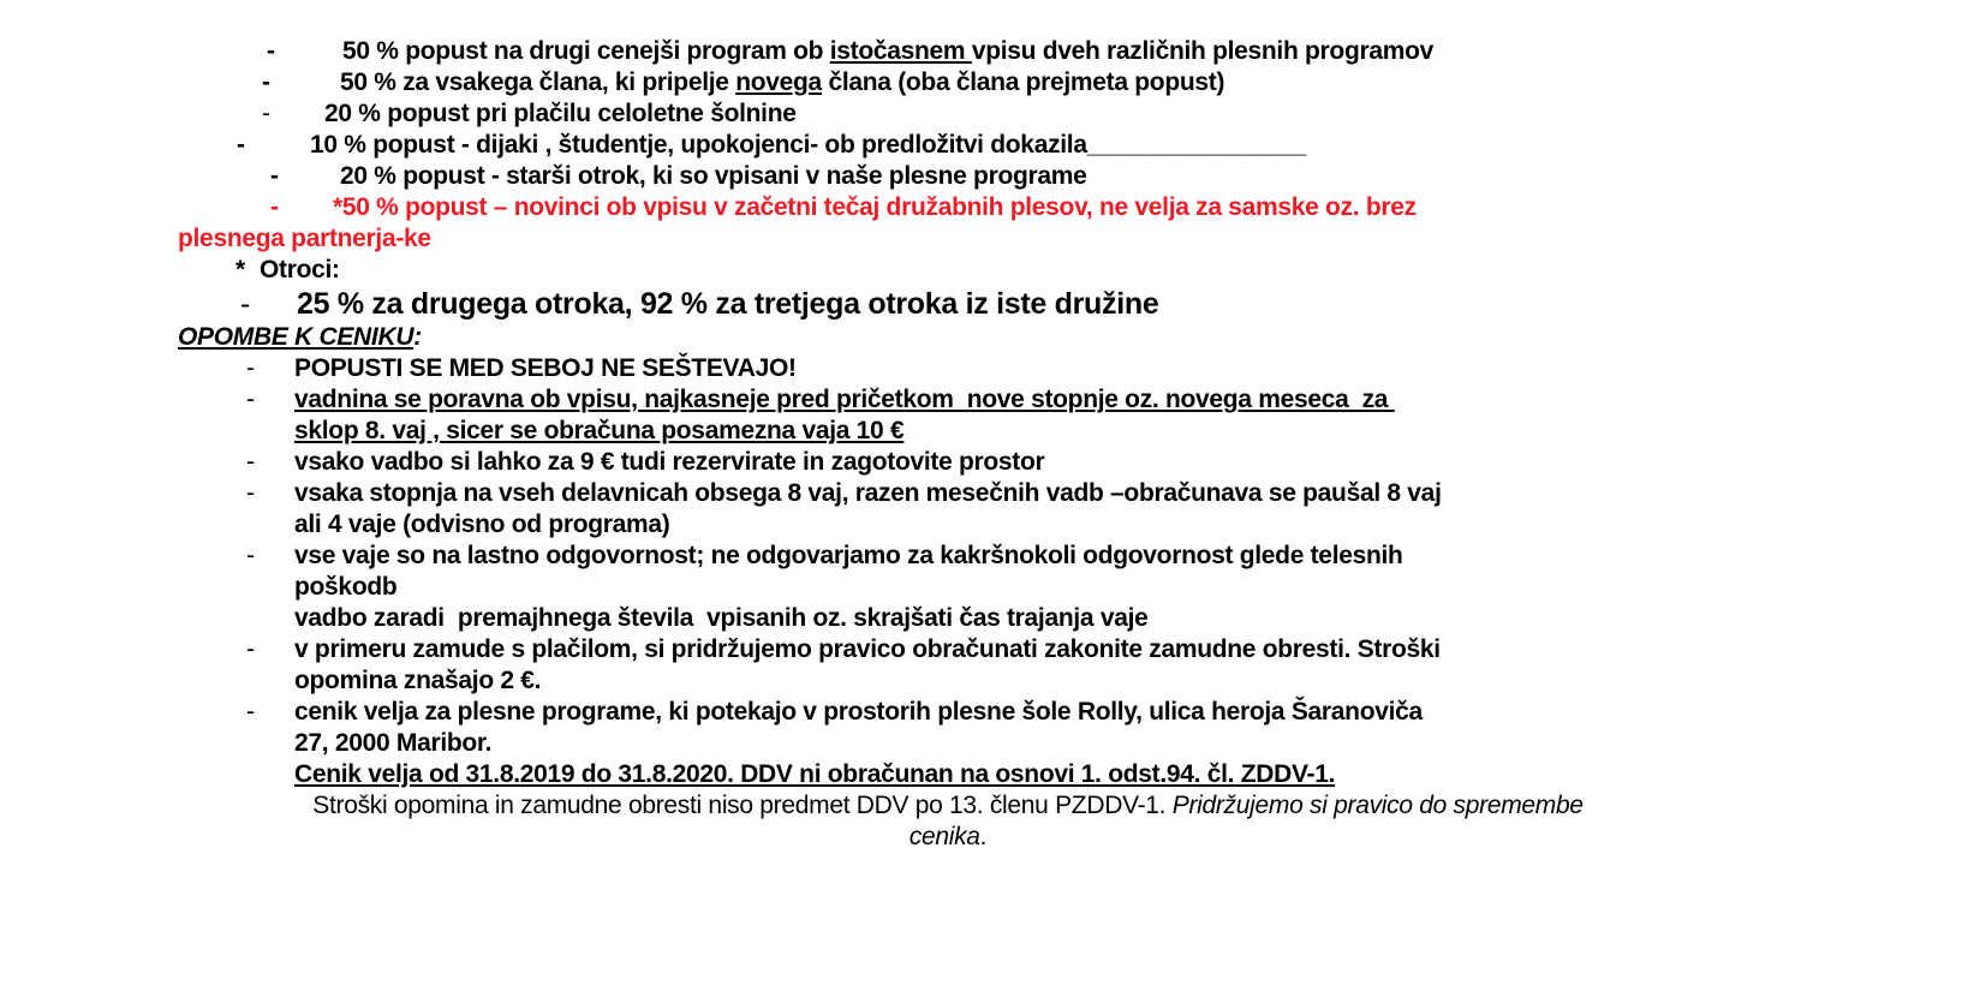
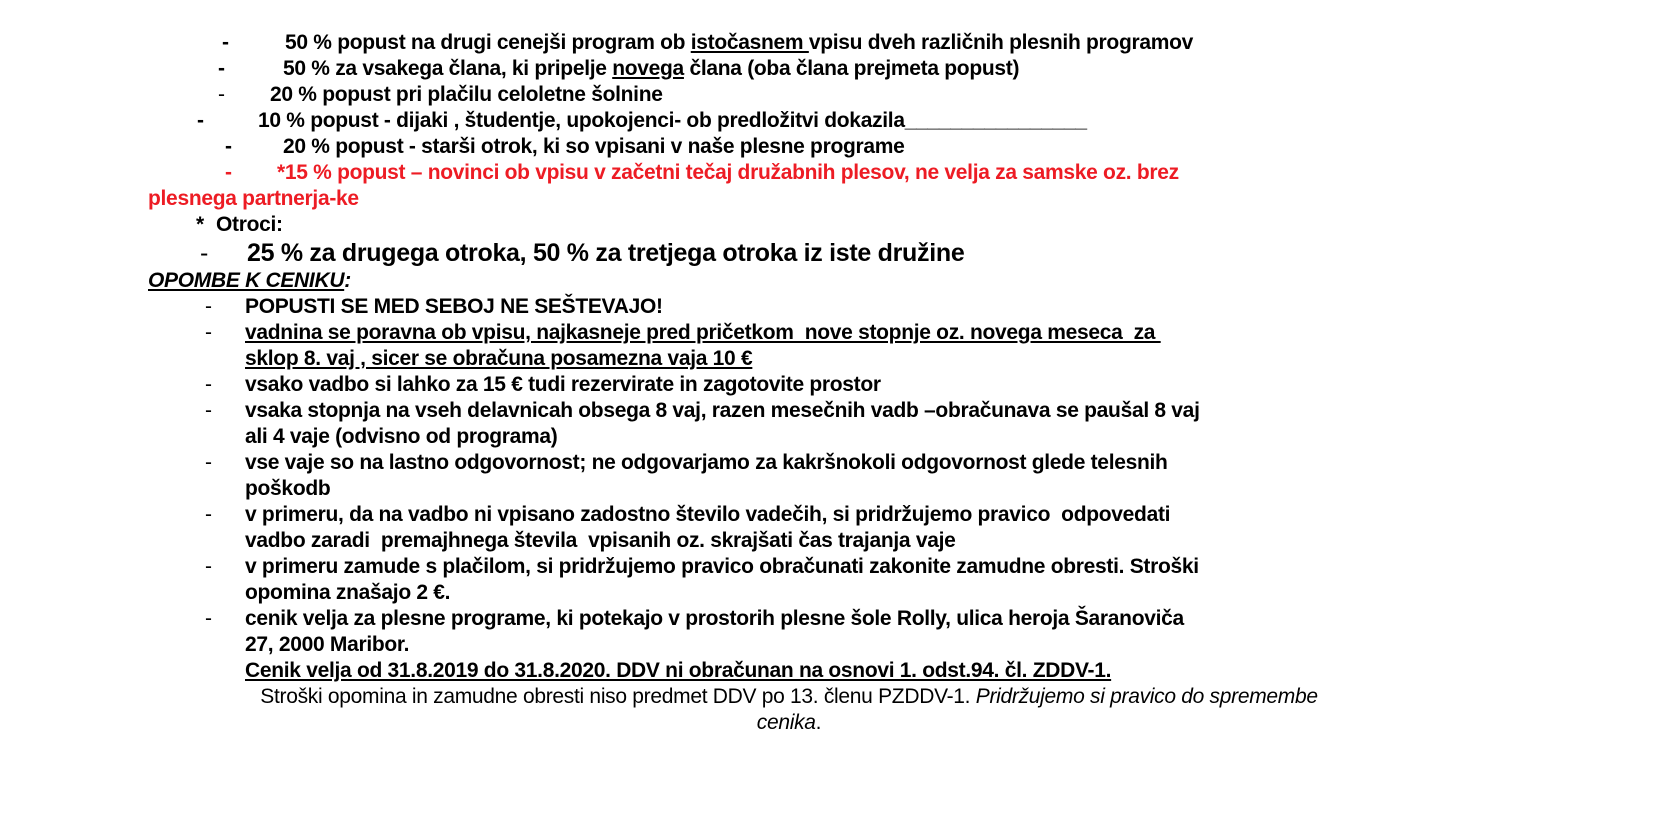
  - 50 % popust na drugi cenejši program ob istočasnem vpisu dveh različnih plesnih programov
  - 50 % za vsakega člana, ki pripelje novega člana (oba člana prejmeta popust)
  - 20 % popust pri plačilu celoletne šolnine
  - 10 % popust - dijaki , študentje, upokojenci- ob predložitvi dokazila________________
  - 20 % popust - starši otrok, ki so vpisani v naše plesne programe
- - *50 % popust – novinci ob vpisu v začetni tečaj družabnih plesov, ne velja za samske oz. brez
+ - *15 % popust – novinci ob vpisu v začetni tečaj družabnih plesov, ne velja za samske oz. brez
  plesnega partnerja-ke
  * Otroci:
- - 25 % za drugega otroka, 92 % za tretjega otroka iz iste družine
+ - 25 % za drugega otroka, 50 % za tretjega otroka iz iste družine
  OPOMBE K CENIKU:
  - POPUSTI SE MED SEBOJ NE SEŠTEVAJO!
  - vadnina se poravna ob vpisu, najkasneje pred pričetkom nove stopnje oz. novega meseca za
  sklop 8. vaj , sicer se obračuna posamezna vaja 10 €
- - vsako vadbo si lahko za 9 € tudi rezervirate in zagotovite prostor
+ - vsako vadbo si lahko za 15 € tudi rezervirate in zagotovite prostor
  - vsaka stopnja na vseh delavnicah obsega 8 vaj, razen mesečnih vadb –obračunava se paušal 8 vaj
  ali 4 vaje (odvisno od programa)
  - vse vaje so na lastno odgovornost; ne odgovarjamo za kakršnokoli odgovornost glede telesnih
  poškodb
+ - v primeru, da na vadbo ni vpisano zadostno število vadečih, si pridržujemo pravico odpovedati
  vadbo zaradi premajhnega števila vpisanih oz. skrajšati čas trajanja vaje
  - v primeru zamude s plačilom, si pridržujemo pravico obračunati zakonite zamudne obresti. Stroški
  opomina znašajo 2 €.
  - cenik velja za plesne programe, ki potekajo v prostorih plesne šole Rolly, ulica heroja Šaranoviča
  27, 2000 Maribor.
  Cenik velja od 31.8.2019 do 31.8.2020. DDV ni obračunan na osnovi 1. odst.94. čl. ZDDV-1.
  Stroški opomina in zamudne obresti niso predmet DDV po 13. členu PZDDV-1. Pridržujemo si pravico do spremembe
  cenika.
